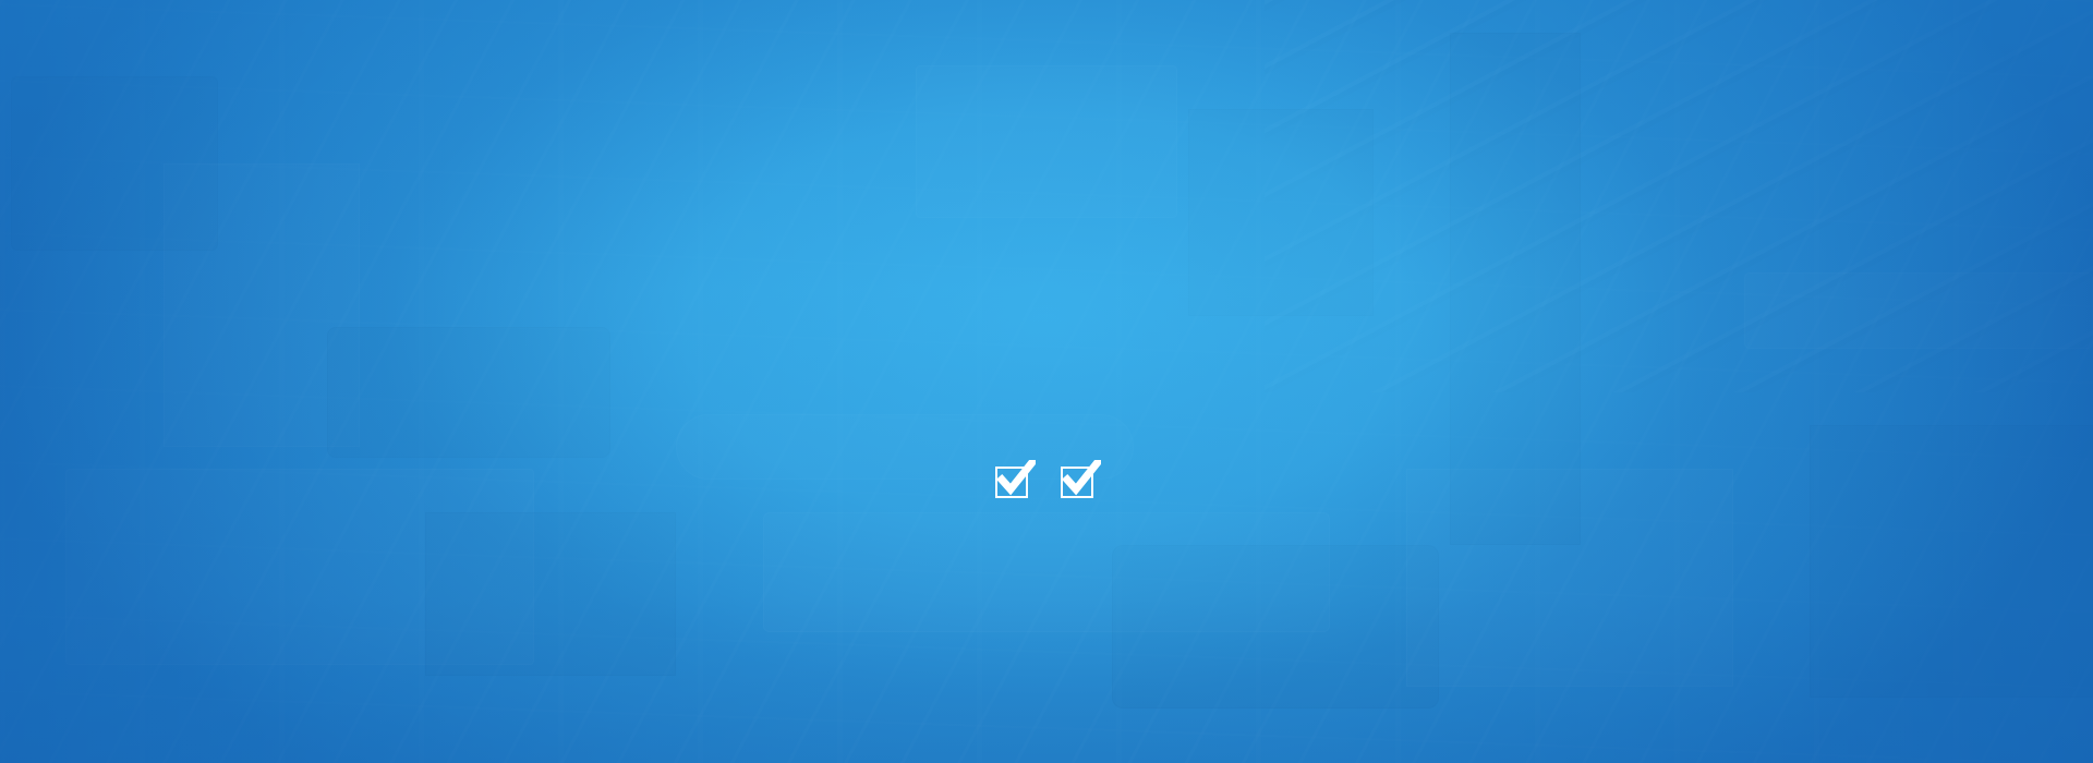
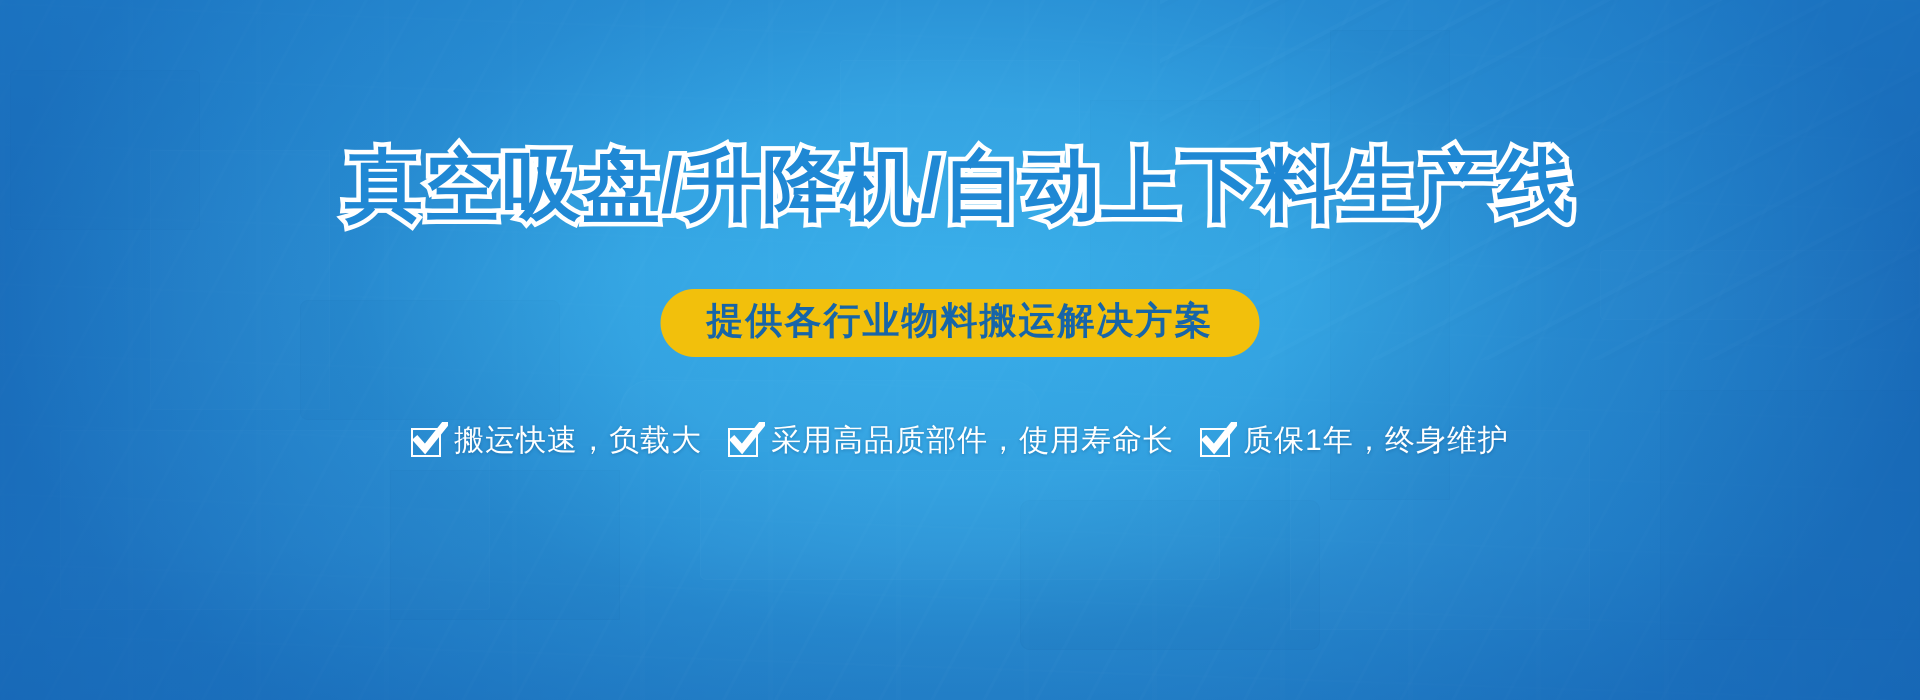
+ 真空吸盘/升降机/自动上下料生产线
+ 提供各行业物料搬运解决方案
+ 搬运快速，负载大
+ 采用高品质部件，使用寿命长
+ 质保1年，终身维护
